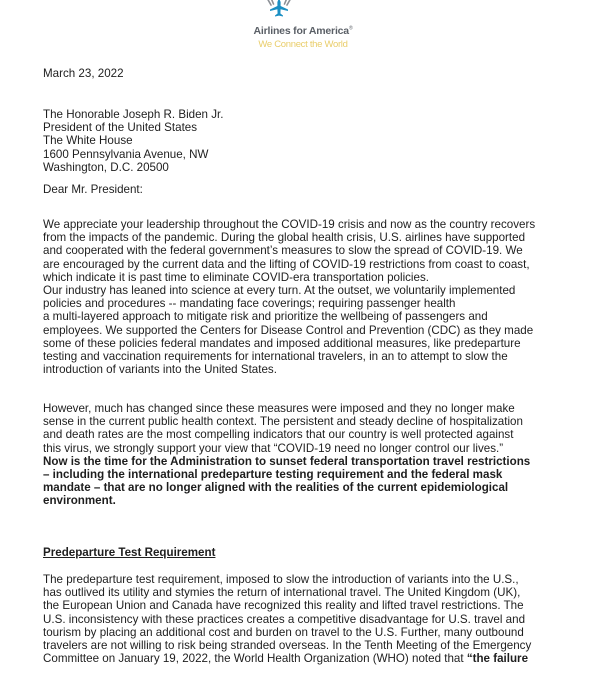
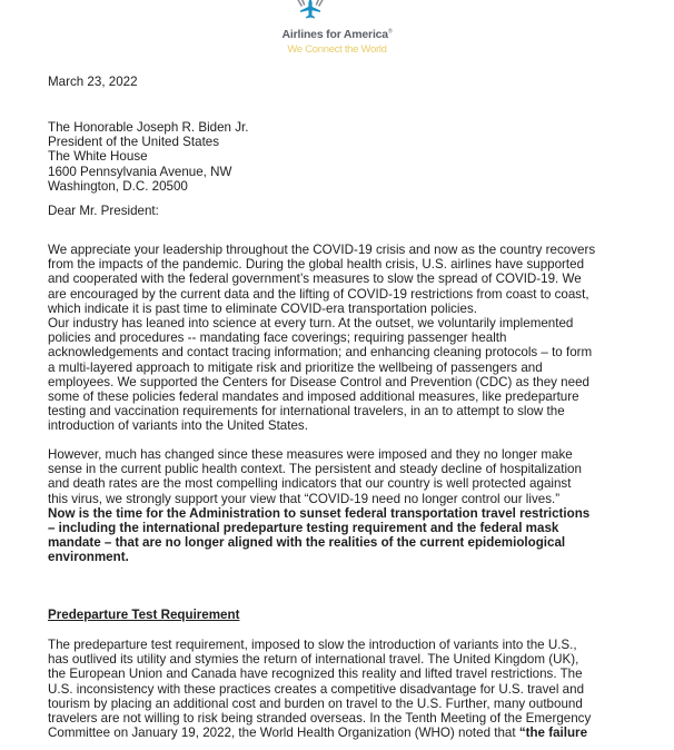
  Airlines for America
  We Connect the World
  March 23, 2022
  The Honorable Joseph R. Biden Jr.
  President of the United States
  The White House
  1600 Pennsylvania Avenue, NW
  Washington, D.C. 20500
  Dear Mr. President:
  We appreciate your leadership throughout the COVID-19 crisis and now as the country recovers
  from the impacts of the pandemic. During the global health crisis, U.S. airlines have supported
  and cooperated with the federal government’s measures to slow the spread of COVID-19. We
  are encouraged by the current data and the lifting of COVID-19 restrictions from coast to coast,
  which indicate it is past time to eliminate COVID-era transportation policies.
  Our industry has leaned into science at every turn. At the outset, we voluntarily implemented
  policies and procedures -- mandating face coverings; requiring passenger health
+ acknowledgements and contact tracing information; and enhancing cleaning protocols – to form
  a multi-layered approach to mitigate risk and prioritize the wellbeing of passengers and
- employees. We supported the Centers for Disease Control and Prevention (CDC) as they made
+ employees. We supported the Centers for Disease Control and Prevention (CDC) as they need
  some of these policies federal mandates and imposed additional measures, like predeparture
  testing and vaccination requirements for international travelers, in an to attempt to slow the
  introduction of variants into the United States.
  However, much has changed since these measures were imposed and they no longer make
  sense in the current public health context. The persistent and steady decline of hospitalization
  and death rates are the most compelling indicators that our country is well protected against
  this virus, we strongly support your view that “COVID-19 need no longer control our lives.”
  Now is the time for the Administration to sunset federal transportation travel restrictions
  – including the international predeparture testing requirement and the federal mask
  mandate – that are no longer aligned with the realities of the current epidemiological
  environment.
  Predeparture Test Requirement
  The predeparture test requirement, imposed to slow the introduction of variants into the U.S.,
  has outlived its utility and stymies the return of international travel. The United Kingdom (UK),
  the European Union and Canada have recognized this reality and lifted travel restrictions. The
  U.S. inconsistency with these practices creates a competitive disadvantage for U.S. travel and
  tourism by placing an additional cost and burden on travel to the U.S. Further, many outbound
  travelers are not willing to risk being stranded overseas. In the Tenth Meeting of the Emergency
  Committee on January 19, 2022, the World Health Organization (WHO) noted that “the failure
